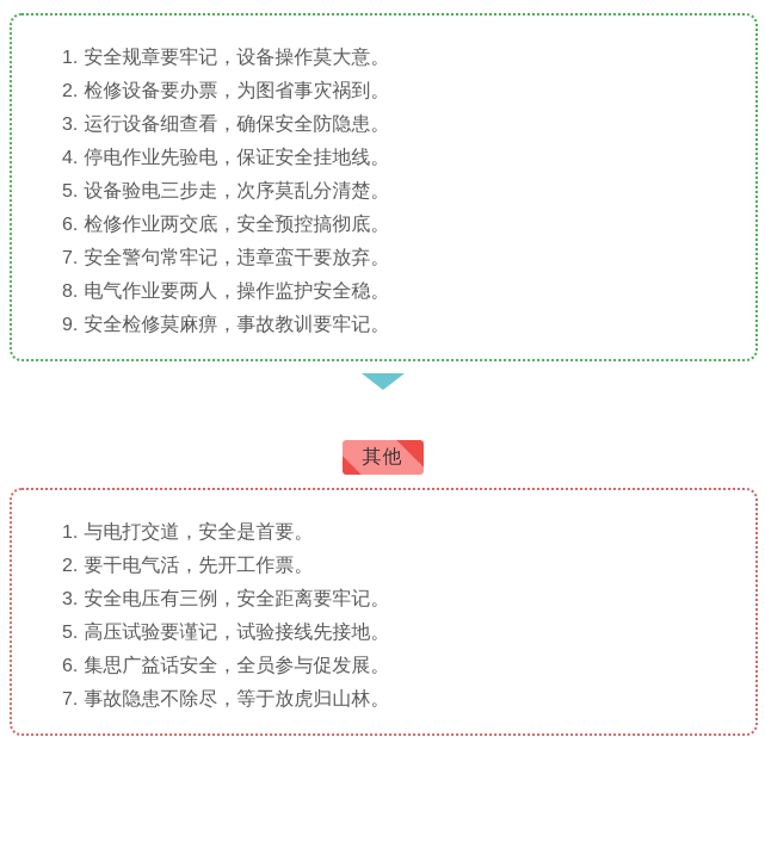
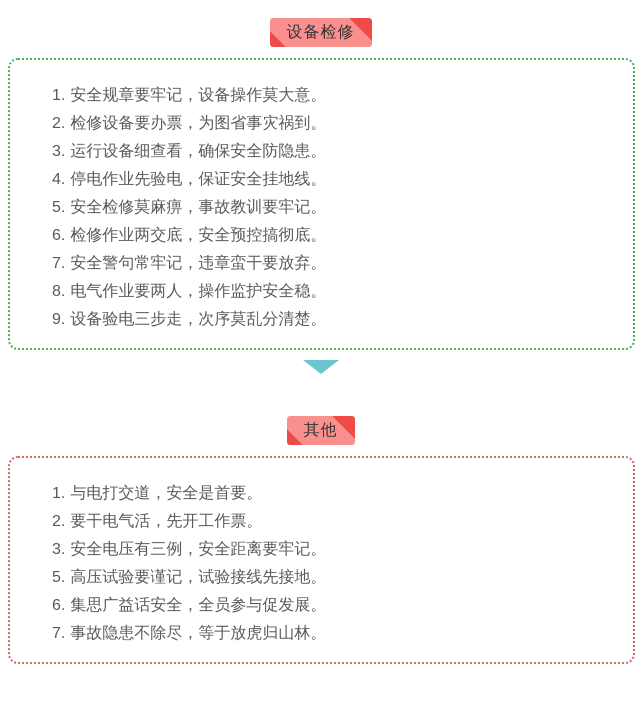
+ 设备检修
  1. 安全规章要牢记，设备操作莫大意。
  2. 检修设备要办票，为图省事灾祸到。
  3. 运行设备细查看，确保安全防隐患。
  4. 停电作业先验电，保证安全挂地线。
- 5. 设备验电三步走，次序莫乱分清楚。
+ 5. 安全检修莫麻痹，事故教训要牢记。
  6. 检修作业两交底，安全预控搞彻底。
  7. 安全警句常牢记，违章蛮干要放弃。
  8. 电气作业要两人，操作监护安全稳。
- 9. 安全检修莫麻痹，事故教训要牢记。
+ 9. 设备验电三步走，次序莫乱分清楚。
  其他
  1. 与电打交道，安全是首要。
  2. 要干电气活，先开工作票。
  3. 安全电压有三例，安全距离要牢记。
  5. 高压试验要谨记，试验接线先接地。
  6. 集思广益话安全，全员参与促发展。
  7. 事故隐患不除尽，等于放虎归山林。
